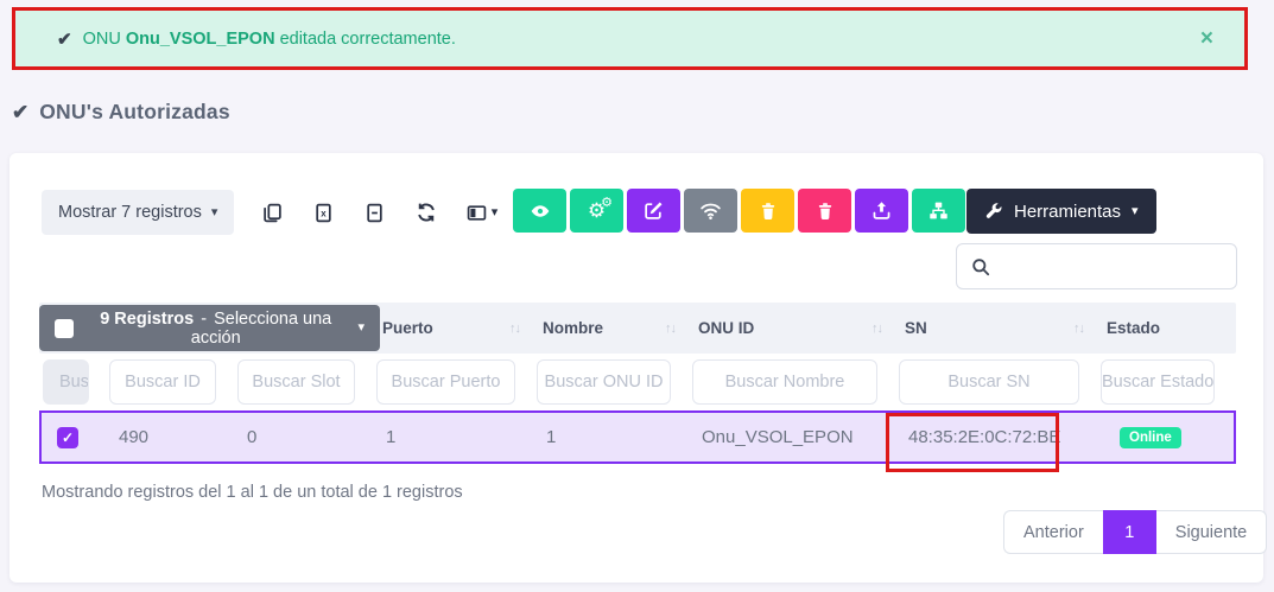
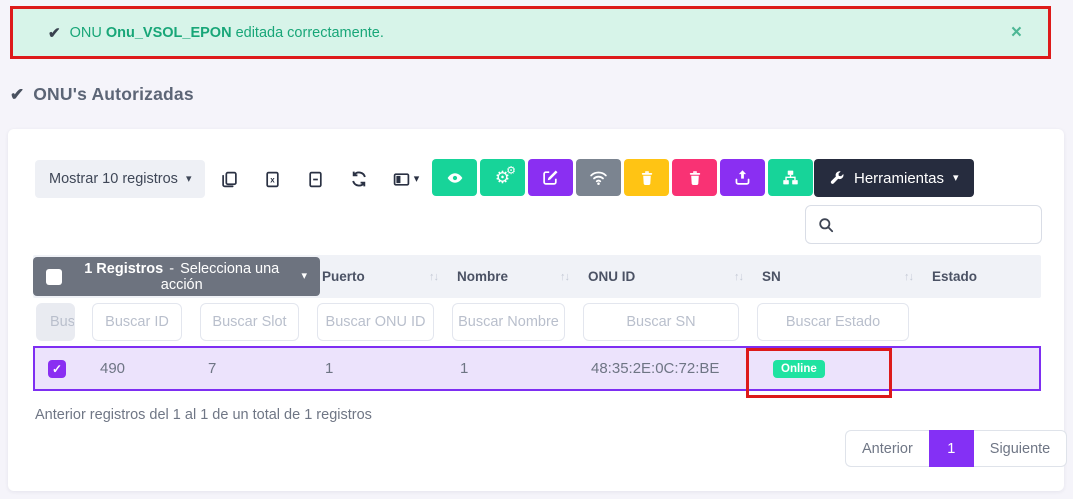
  ✔
  ONU Onu_VSOL_EPON editada correctamente.
  ×
  ✔
  ONU's Autorizadas
- Mostrar 7 registros
+ Mostrar 10 registros
  ▾
  x
  ▾
  ⚙
  ⚙
  Herramientas
  ▾
- 9 Registros - Selecciona una acción
+ 1 Registros - Selecciona una acción
  ▾
  Puerto
  ↑↓
  Nombre
  ↑↓
  ONU ID
  ↑↓
  SN
  ↑↓
  Estado
  Buscar ID
  Buscar Slot
- Buscar Puerto
  Buscar ONU ID
  Buscar Nombre
  Buscar SN
  Buscar Estado
  ✓
  490
- 0
+ 7
  1
  1
- Onu_VSOL_EPON
  48:35:2E:0C:72:BE
  Online
- Mostrando registros del 1 al 1 de un total de 1 registros
+ Anterior registros del 1 al 1 de un total de 1 registros
  Anterior
  1
  Siguiente
